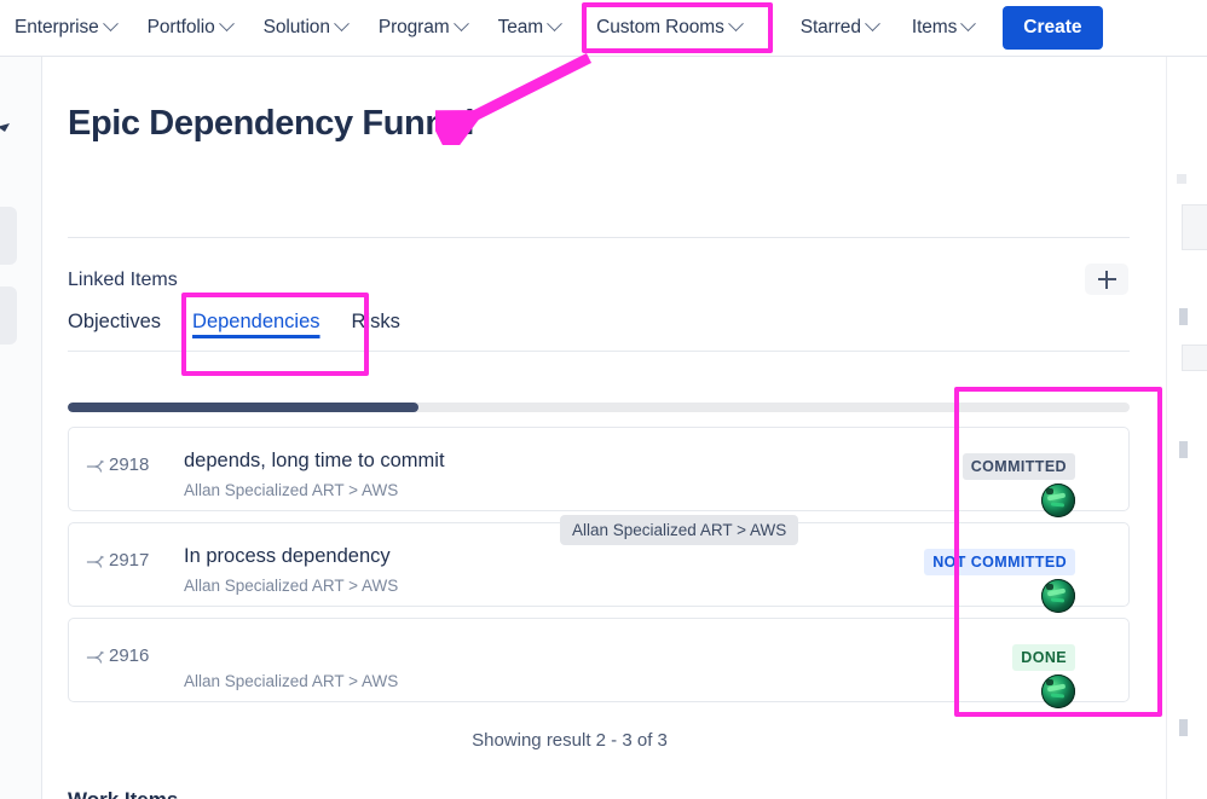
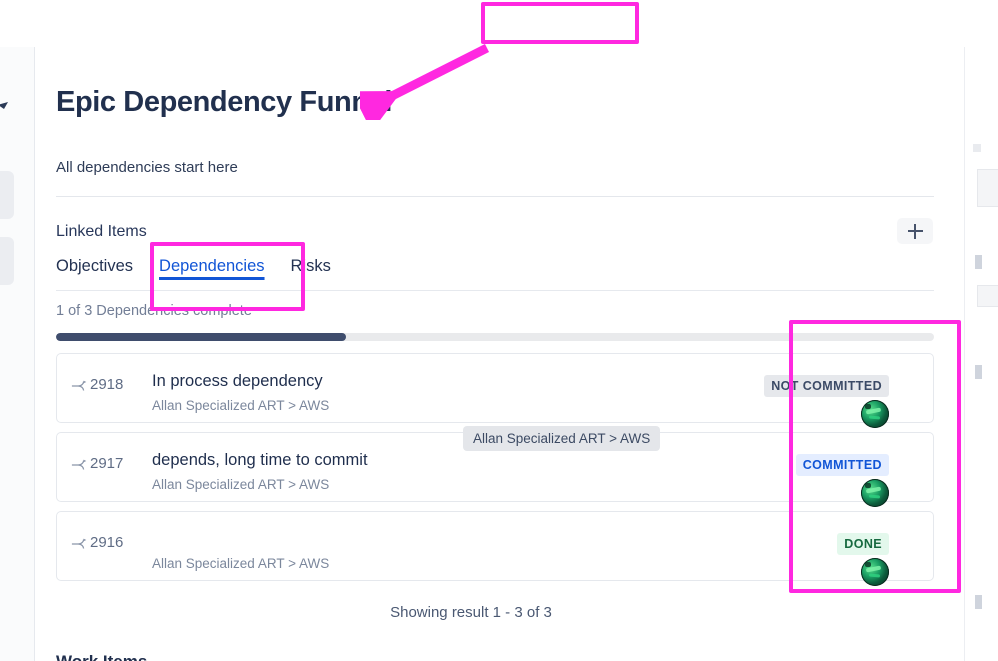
- Enterprise
- Portfolio
- Solution
- Program
- Team
- Custom Rooms
- Starred
- Items
- Create
  Epic Dependency Funne
+ All dependencies start here
  Linked Items
  Objectives
  Dependencies
  Risks
+ 1 of 3 Dependencies complete
  2918
- depends, long time to commit
+ In process dependency
  Allan Specialized ART > AWS
- COMMITTED
+ NOT COMMITTED
  2917
- In process dependency
+ depends, long time to commit
  Allan Specialized ART > AWS
- NOT COMMITTED
+ COMMITTED
  2916
  Allan Specialized ART > AWS
  DONE
  Allan Specialized ART > AWS
- Showing result 2 - 3 of 3
+ Showing result 1 - 3 of 3
